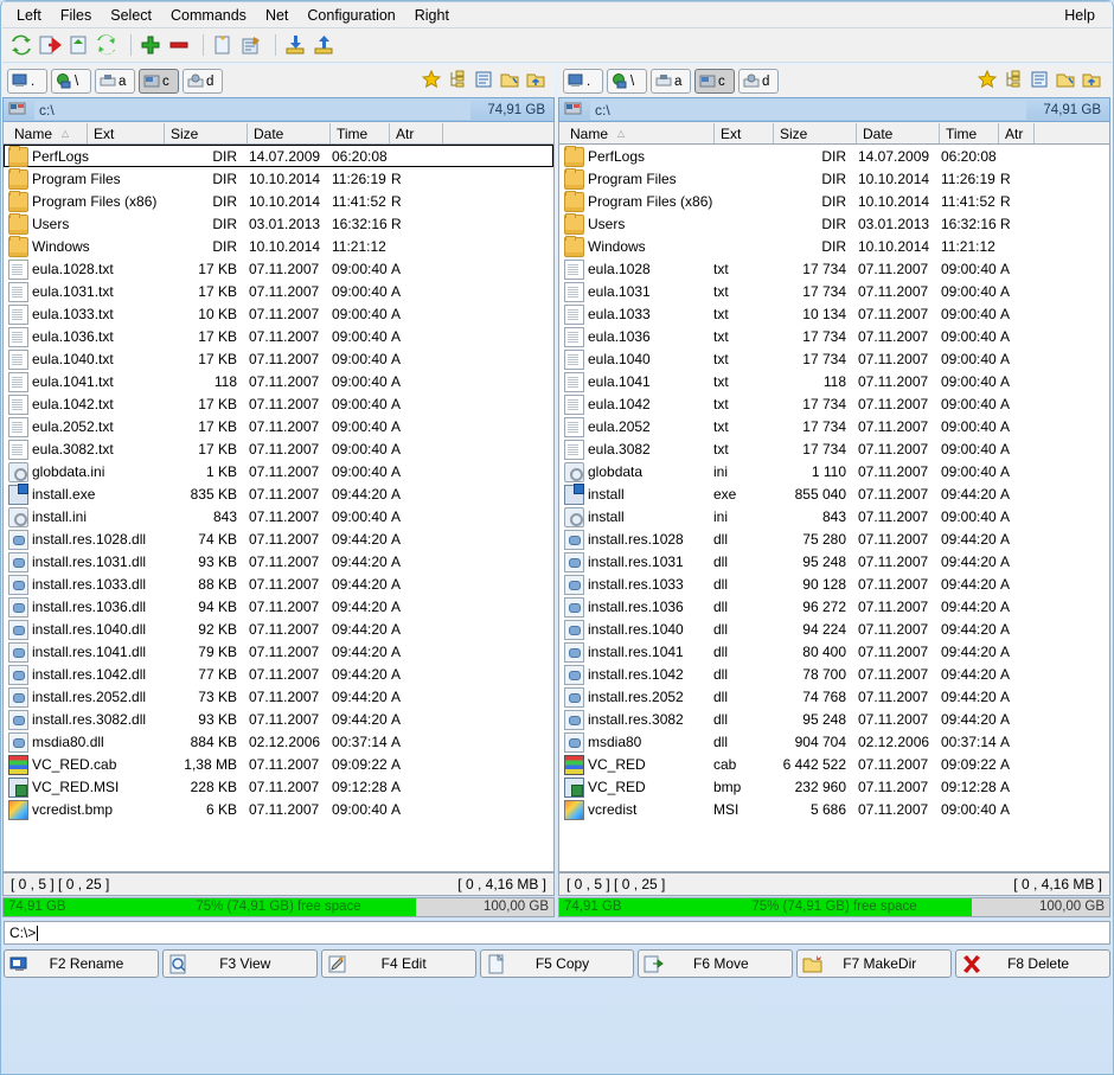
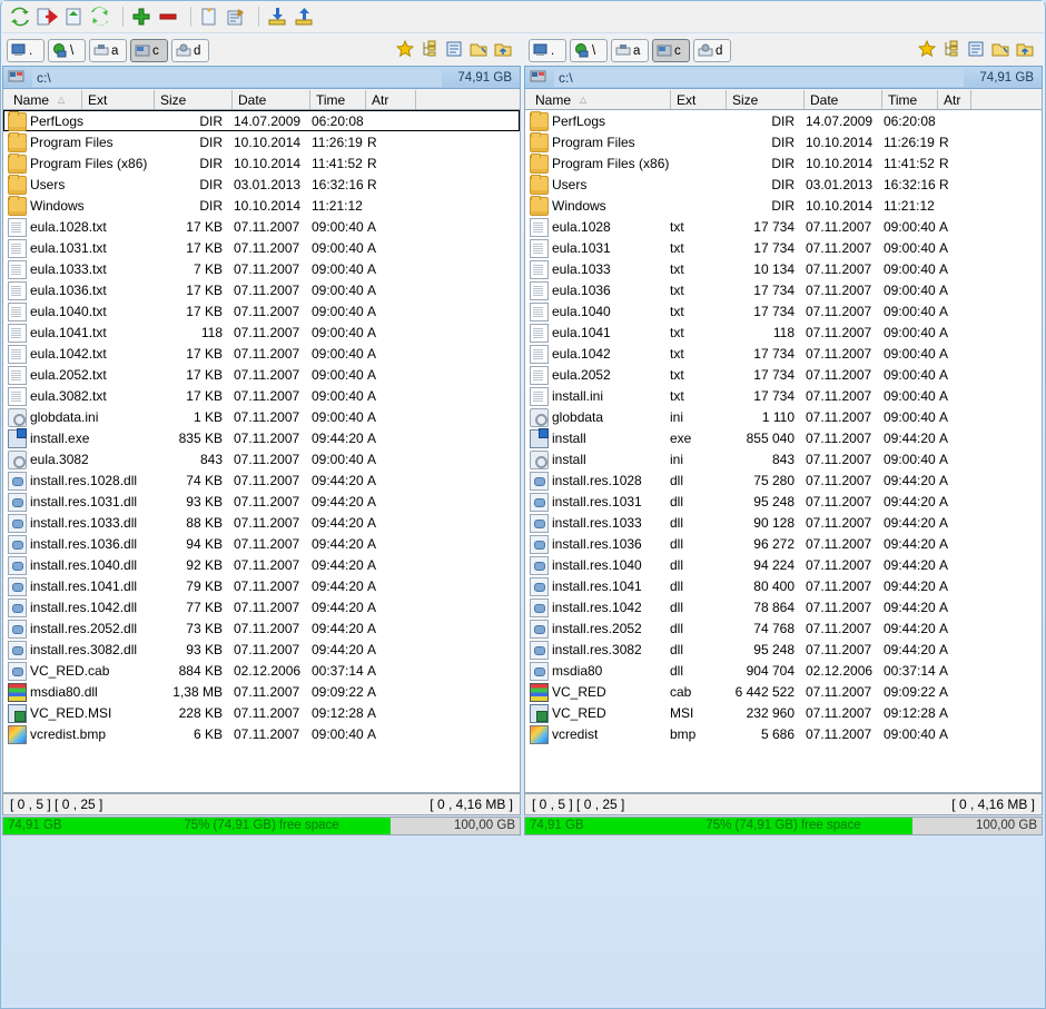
- Left
- Files
- Select
- Commands
- Net
- Configuration
- Right
- Help
  .
  \
  a
  c
  d
  c:\
  74,91 GB
  Name
  △
  Ext
  Size
  Date
  Time
  Atr
  PerfLogs
  DIR
  14.07.2009
  06:20:08
  Program Files
  DIR
  10.10.2014
  11:26:19
  R
  Program Files (x86)
  DIR
  10.10.2014
  11:41:52
  R
  Users
  DIR
  03.01.2013
  16:32:16
  R
  Windows
  DIR
  10.10.2014
  11:21:12
  eula.1028.txt
  17 KB
  07.11.2007
  09:00:40
  A
  eula.1031.txt
  17 KB
  07.11.2007
  09:00:40
  A
  eula.1033.txt
- 10 KB
+ 7 KB
  07.11.2007
  09:00:40
  A
  eula.1036.txt
  17 KB
  07.11.2007
  09:00:40
  A
  eula.1040.txt
  17 KB
  07.11.2007
  09:00:40
  A
  eula.1041.txt
  118
  07.11.2007
  09:00:40
  A
  eula.1042.txt
  17 KB
  07.11.2007
  09:00:40
  A
  eula.2052.txt
  17 KB
  07.11.2007
  09:00:40
  A
  eula.3082.txt
  17 KB
  07.11.2007
  09:00:40
  A
  globdata.ini
  1 KB
  07.11.2007
  09:00:40
  A
  install.exe
  835 KB
  07.11.2007
  09:44:20
  A
- install.ini
+ eula.3082
  843
  07.11.2007
  09:00:40
  A
  install.res.1028.dll
  74 KB
  07.11.2007
  09:44:20
  A
  install.res.1031.dll
  93 KB
  07.11.2007
  09:44:20
  A
  install.res.1033.dll
  88 KB
  07.11.2007
  09:44:20
  A
  install.res.1036.dll
  94 KB
  07.11.2007
  09:44:20
  A
  install.res.1040.dll
  92 KB
  07.11.2007
  09:44:20
  A
  install.res.1041.dll
  79 KB
  07.11.2007
  09:44:20
  A
  install.res.1042.dll
  77 KB
  07.11.2007
  09:44:20
  A
  install.res.2052.dll
  73 KB
  07.11.2007
  09:44:20
  A
  install.res.3082.dll
  93 KB
  07.11.2007
  09:44:20
  A
- msdia80.dll
+ VC_RED.cab
  884 KB
  02.12.2006
  00:37:14
  A
- VC_RED.cab
+ msdia80.dll
  1,38 MB
  07.11.2007
  09:09:22
  A
  VC_RED.MSI
  228 KB
  07.11.2007
  09:12:28
  A
  vcredist.bmp
  6 KB
  07.11.2007
  09:00:40
  A
  [ 0 , 5 ] [ 0 , 25 ]
  [ 0 , 4,16 MB ]
  74,91 GB
  75% (74,91 GB) free space
  100,00 GB
  .
  \
  a
  c
  d
  c:\
  74,91 GB
  Name
  △
  Ext
  Size
  Date
  Time
  Atr
  PerfLogs
  DIR
  14.07.2009
  06:20:08
  Program Files
  DIR
  10.10.2014
  11:26:19
  R
  Program Files (x86)
  DIR
  10.10.2014
  11:41:52
  R
  Users
  DIR
  03.01.2013
  16:32:16
  R
  Windows
  DIR
  10.10.2014
  11:21:12
  eula.1028
  txt
  17 734
  07.11.2007
  09:00:40
  A
  eula.1031
  txt
  17 734
  07.11.2007
  09:00:40
  A
  eula.1033
  txt
  10 134
  07.11.2007
  09:00:40
  A
  eula.1036
  txt
  17 734
  07.11.2007
  09:00:40
  A
  eula.1040
  txt
  17 734
  07.11.2007
  09:00:40
  A
  eula.1041
  txt
  118
  07.11.2007
  09:00:40
  A
  eula.1042
  txt
  17 734
  07.11.2007
  09:00:40
  A
  eula.2052
  txt
  17 734
  07.11.2007
  09:00:40
  A
- eula.3082
+ install.ini
  txt
  17 734
  07.11.2007
  09:00:40
  A
  globdata
  ini
  1 110
  07.11.2007
  09:00:40
  A
  install
  exe
  855 040
  07.11.2007
  09:44:20
  A
  install
  ini
  843
  07.11.2007
  09:00:40
  A
  install.res.1028
  dll
  75 280
  07.11.2007
  09:44:20
  A
  install.res.1031
  dll
  95 248
  07.11.2007
  09:44:20
  A
  install.res.1033
  dll
  90 128
  07.11.2007
  09:44:20
  A
  install.res.1036
  dll
  96 272
  07.11.2007
  09:44:20
  A
  install.res.1040
  dll
  94 224
  07.11.2007
  09:44:20
  A
  install.res.1041
  dll
  80 400
  07.11.2007
  09:44:20
  A
  install.res.1042
  dll
- 78 700
+ 78 864
  07.11.2007
  09:44:20
  A
  install.res.2052
  dll
  74 768
  07.11.2007
  09:44:20
  A
  install.res.3082
  dll
  95 248
  07.11.2007
  09:44:20
  A
  msdia80
  dll
  904 704
  02.12.2006
  00:37:14
  A
  VC_RED
  cab
  6 442 522
  07.11.2007
  09:09:22
  A
  VC_RED
- bmp
+ MSI
  232 960
  07.11.2007
  09:12:28
  A
  vcredist
- MSI
+ bmp
  5 686
  07.11.2007
  09:00:40
  A
  [ 0 , 5 ] [ 0 , 25 ]
  [ 0 , 4,16 MB ]
  74,91 GB
  75% (74,91 GB) free space
  100,00 GB
- C:\>
- F2 Rename
- F3 View
- F4 Edit
- F5 Copy
- F6 Move
- F7 MakeDir
- F8 Delete
